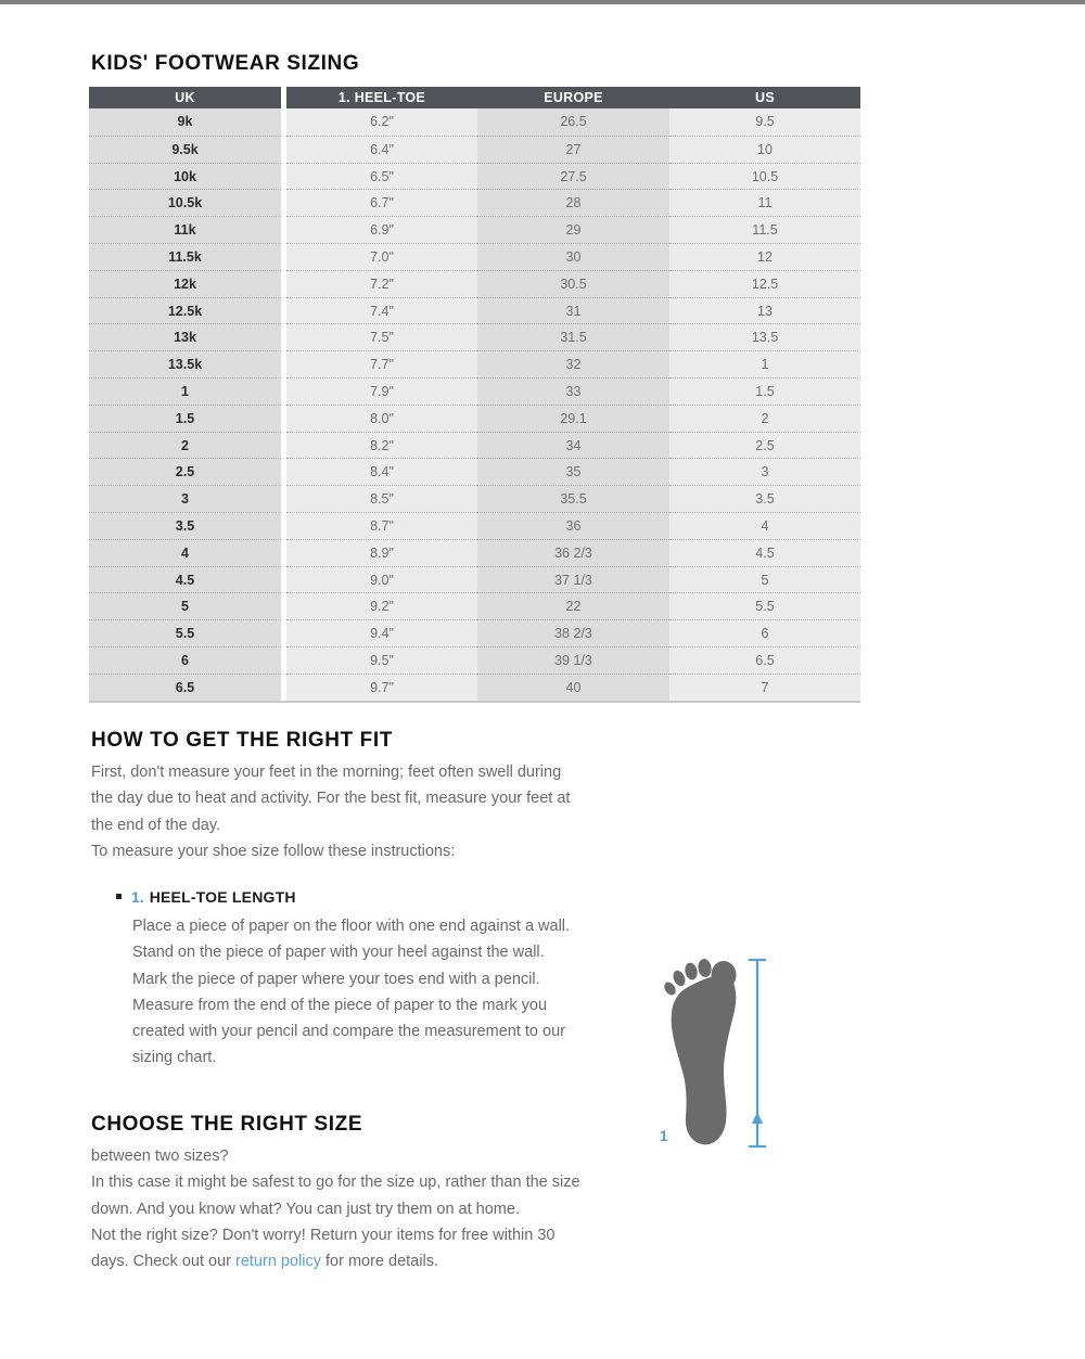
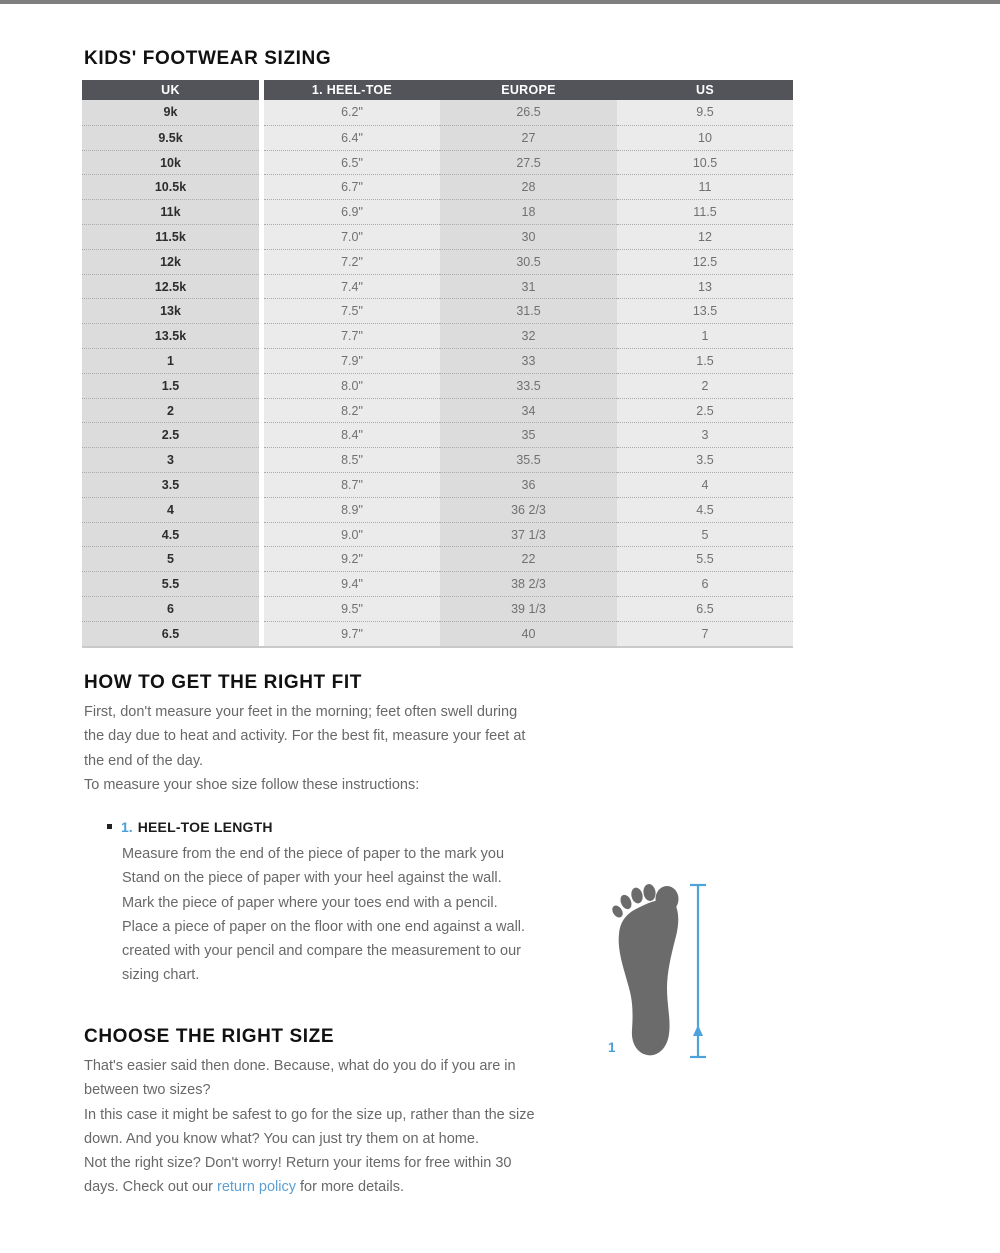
  KIDS' FOOTWEAR SIZING
  UK
  1. HEEL-TOE
  EUROPE
  US
  9k
  6.2"
  26.5
  9.5
  9.5k
  6.4"
  27
  10
  10k
  6.5"
  27.5
  10.5
  10.5k
  6.7"
  28
  11
  11k
  6.9"
- 29
+ 18
  11.5
  11.5k
  7.0"
  30
  12
  12k
  7.2"
  30.5
  12.5
  12.5k
  7.4"
  31
  13
  13k
  7.5"
  31.5
  13.5
  13.5k
  7.7"
  32
  1
  1
  7.9"
  33
  1.5
  1.5
  8.0"
- 29.1
+ 33.5
  2
  2
  8.2"
  34
  2.5
  2.5
  8.4"
  35
  3
  3
  8.5"
  35.5
  3.5
  3.5
  8.7"
  36
  4
  4
  8.9"
  36 2/3
  4.5
  4.5
  9.0"
  37 1/3
  5
  5
  9.2"
  22
  5.5
  5.5
  9.4"
  38 2/3
  6
  6
  9.5"
  39 1/3
  6.5
  6.5
  9.7"
  40
  7
  HOW TO GET THE RIGHT FIT
  First, don't measure your feet in the morning; feet often swell during
  the day due to heat and activity. For the best fit, measure your feet at
  the end of the day.
  To measure your shoe size follow these instructions:
  1.
  HEEL-TOE LENGTH
- Place a piece of paper on the floor with one end against a wall.
+ Measure from the end of the piece of paper to the mark you
  Stand on the piece of paper with your heel against the wall.
  Mark the piece of paper where your toes end with a pencil.
- Measure from the end of the piece of paper to the mark you
+ Place a piece of paper on the floor with one end against a wall.
  created with your pencil and compare the measurement to our
  sizing chart.
  1
  CHOOSE THE RIGHT SIZE
+ That's easier said then done. Because, what do you do if you are in
  between two sizes?
  In this case it might be safest to go for the size up, rather than the size
  down. And you know what? You can just try them on at home.
  Not the right size? Don't worry! Return your items for free within 30
  days. Check out our return policy for more details.
